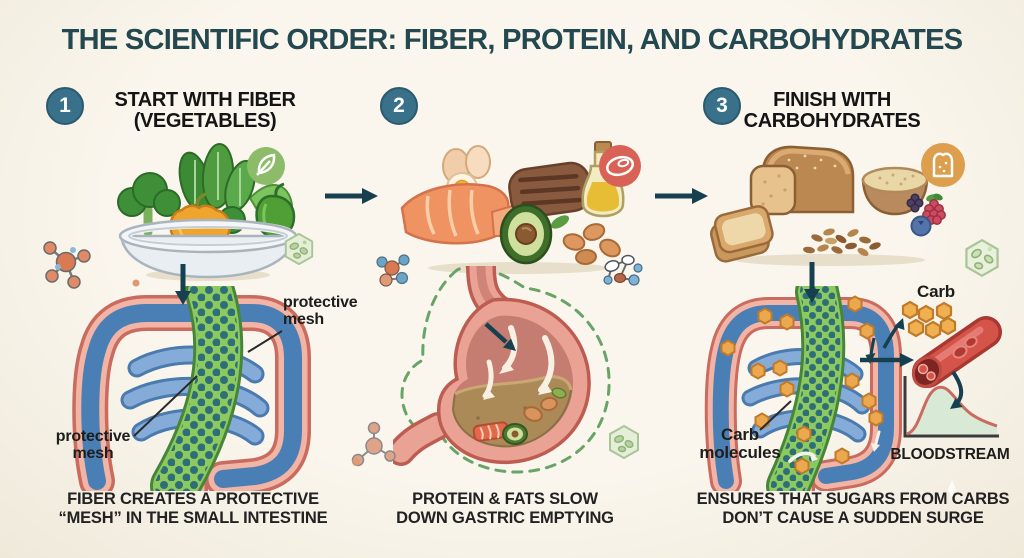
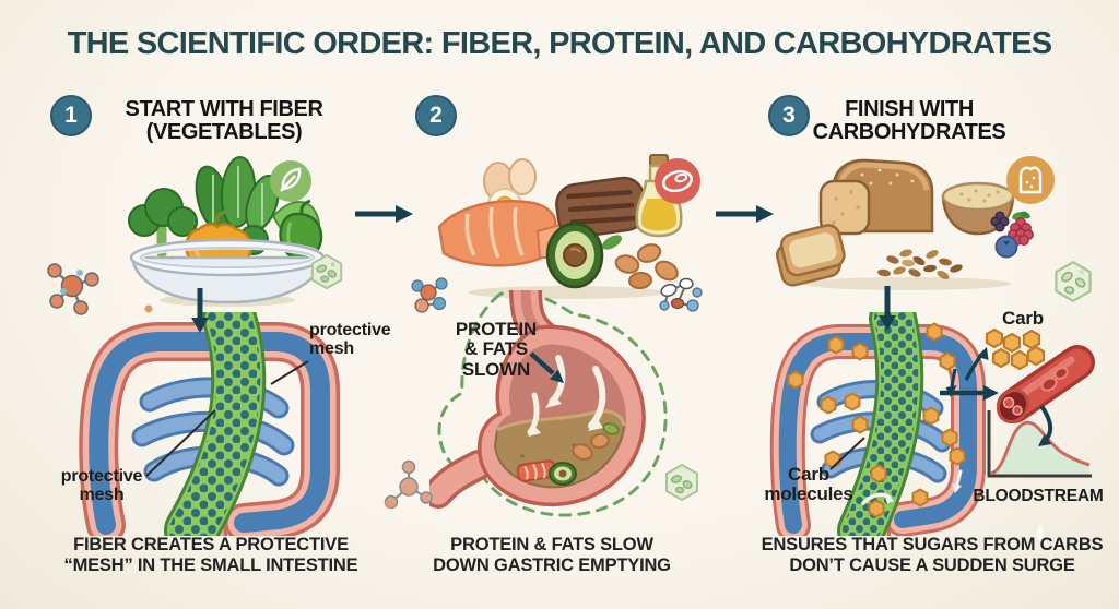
  THE SCIENTIFIC ORDER: FIBER, PROTEIN, AND CARBOHYDRATES
  1
  START WITH FIBER
  (VEGETABLES)
  2
  3
  FINISH WITH
  CARBOHYDRATES
  protective
  mesh
  protective
  mesh
+ PROTEIN
+ & FATS
+ SLOWN
  Carb
  Carb
  molecules
  BLOODSTREAM
  FIBER CREATES A PROTECTIVE
  “MESH” IN THE SMALL INTESTINE
  PROTEIN & FATS SLOW
  DOWN GASTRIC EMPTYING
  ENSURES THAT SUGARS FROM CARBS
  DON’T CAUSE A SUDDEN SURGE
